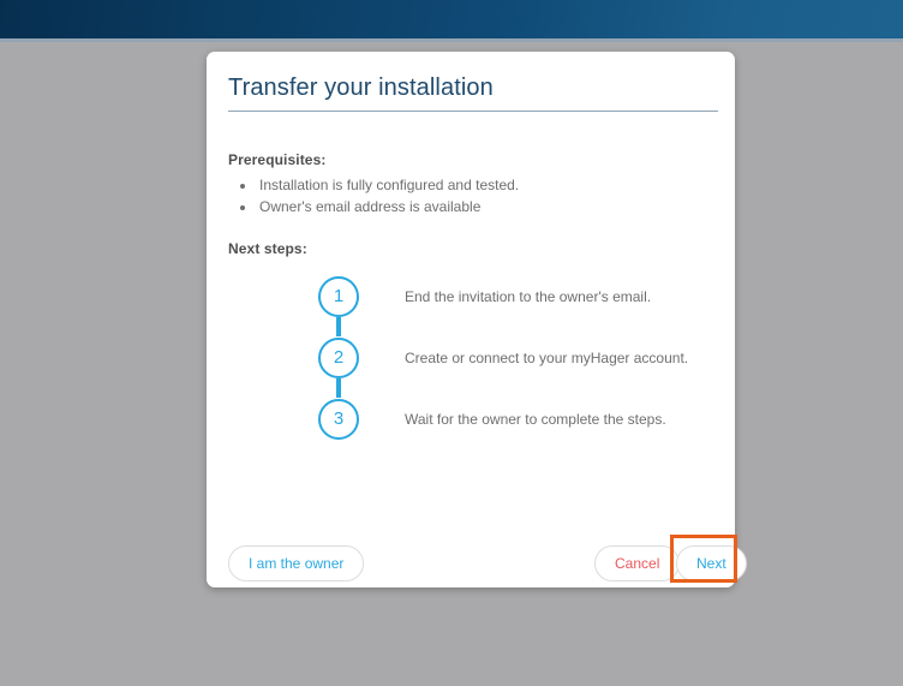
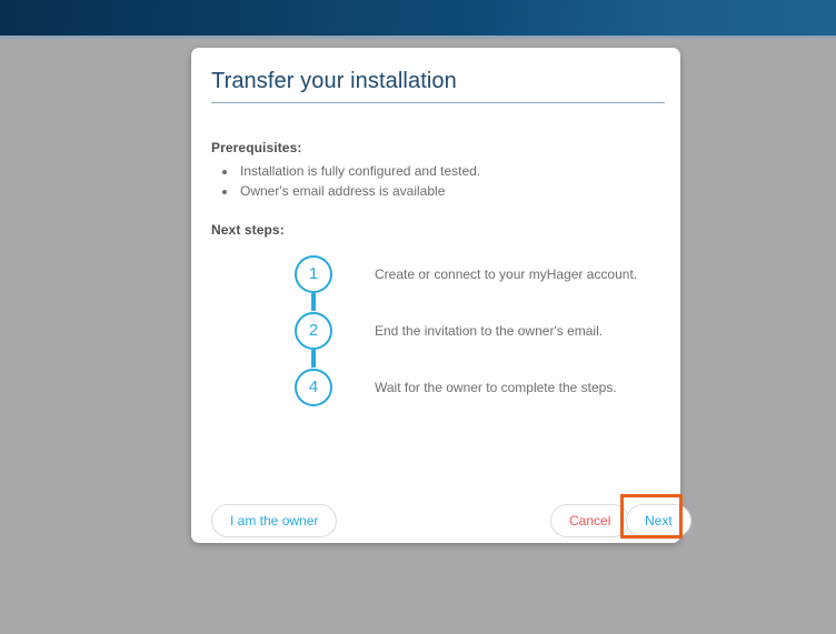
  Transfer your installation
  Prerequisites:
  Installation is fully configured and tested.
  Owner's email address is available
  Next steps:
  1
- End the invitation to the owner's email.
+ Create or connect to your myHager account.
  2
- Create or connect to your myHager account.
+ End the invitation to the owner's email.
- 3
+ 4
  Wait for the owner to complete the steps.
  I am the owner
  Cancel
  Next
